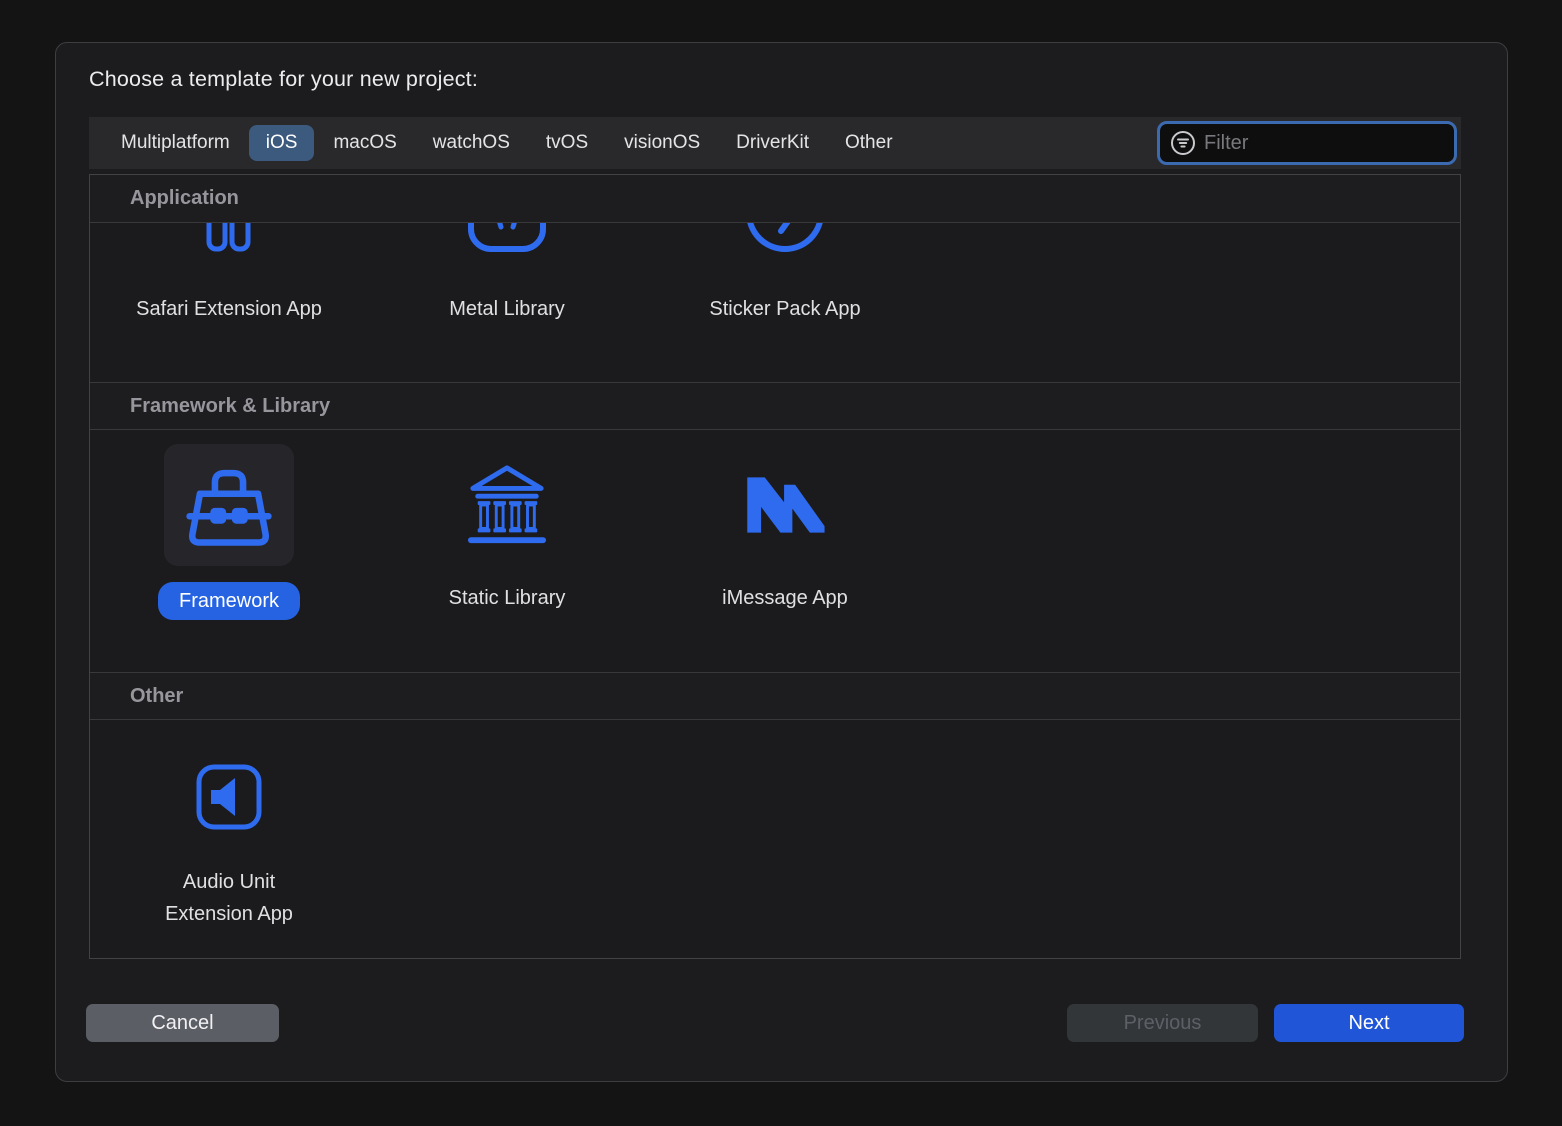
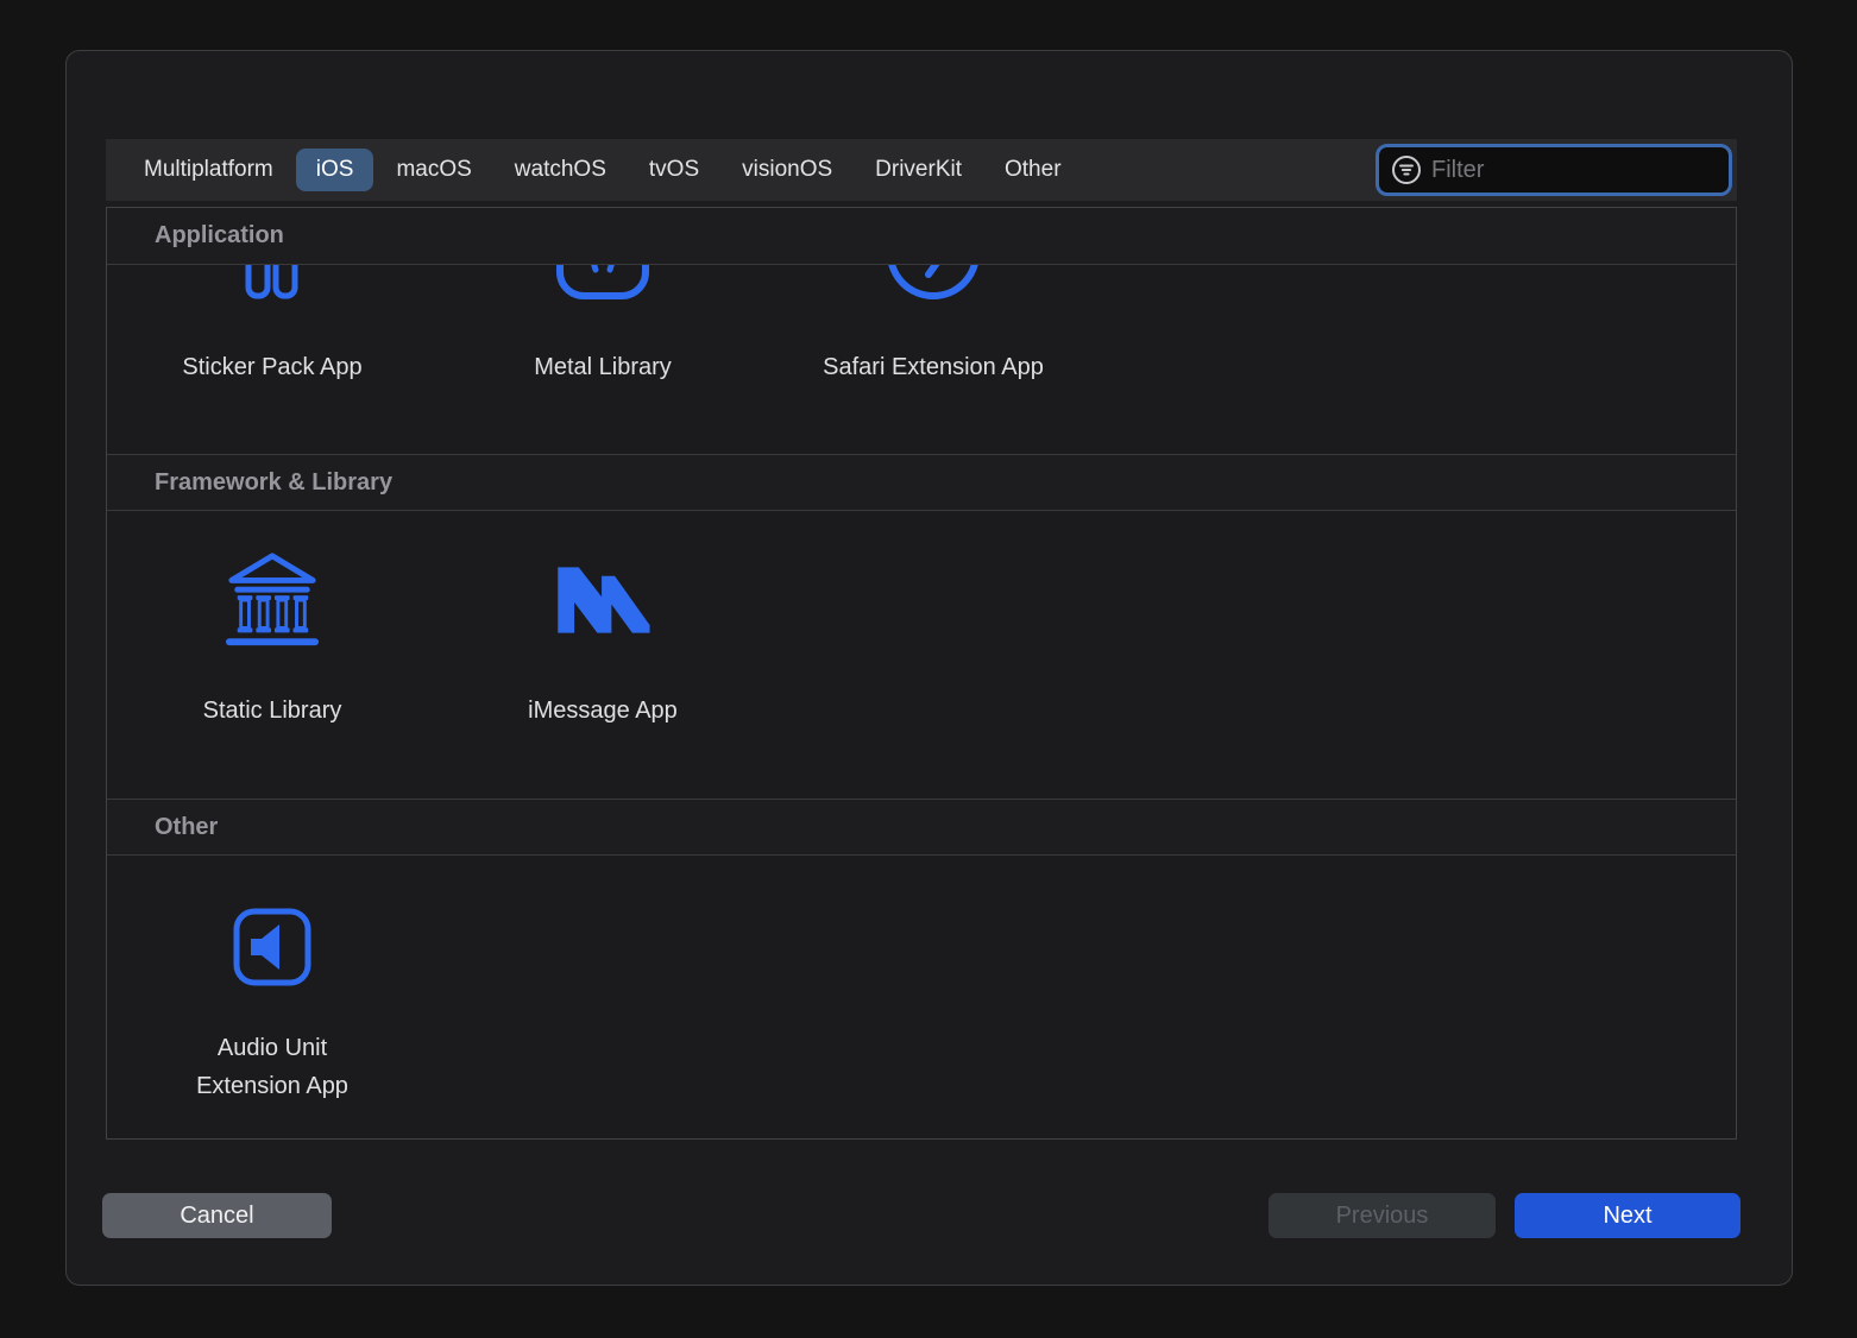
- Choose a template for your new project:
  Multiplatform
  iOS
  macOS
  watchOS
  tvOS
  visionOS
  DriverKit
  Other
  Filter
  Application
- Safari Extension App
+ Sticker Pack App
  Metal Library
- Sticker Pack App
+ Safari Extension App
  Framework & Library
- Framework
  Static Library
  iMessage App
  Other
  Audio Unit Extension App
  Cancel
  Previous
  Next
